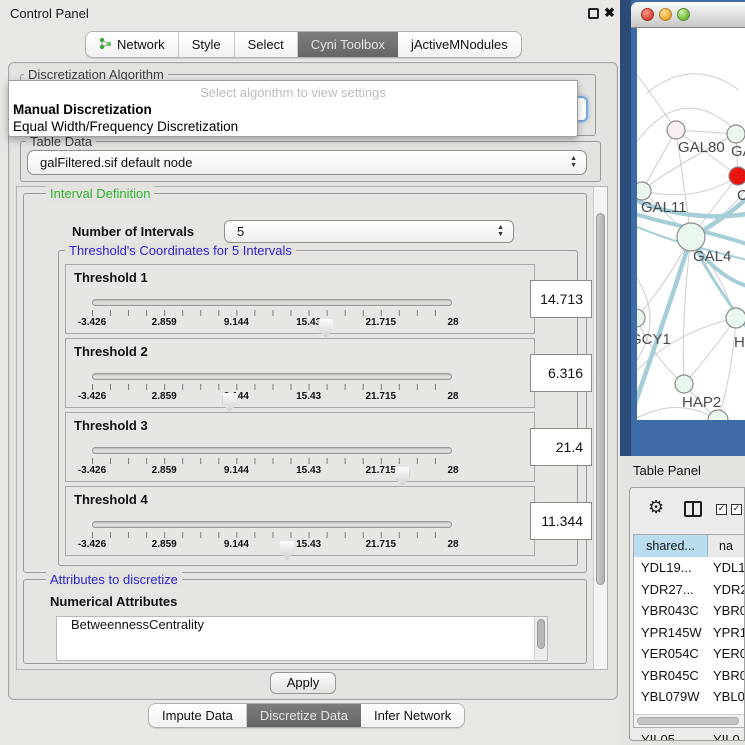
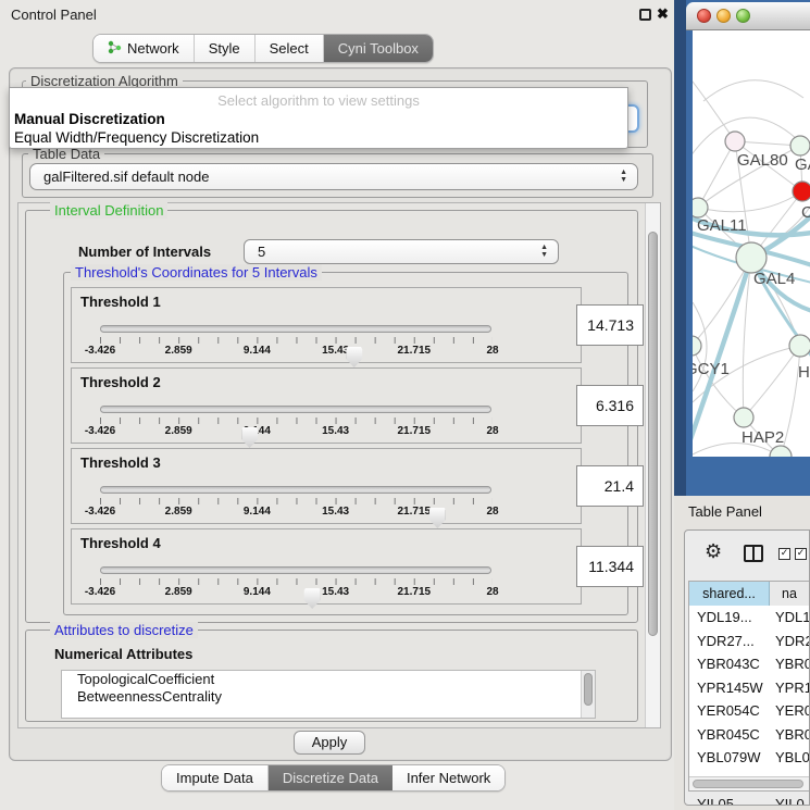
  Control Panel
  ✖
  Network
  Style
  Select
  Cyni Toolbox
- jActiveMNodules
  Discretization Algorithm
  Select algorithm to view settings
  Manual Discretization
  Equal Width/Frequency Discretization
  Table Data
  galFiltered.sif default node
  Interval Definition
  Number of Intervals
  5
  Threshold's Coordinates for 5 Intervals
  Threshold 1
  -3.426
  2.859
  9.144
  15.4
  21.715
  28
  14.713
  Threshold 2
  -3.426
  2.859
  15.43
  21.715
  28
  6.316
  Threshold 3
  -3.426
  2.859
  9.144
  15.43
  21.715
  28
  21.4
  Threshold 4
  -3.426
  2.859
  9.144
  15.43
  21.715
  28
  11.344
  Attributes to discretize
  Numerical Attributes
+ TopologicalCoefficient
  BetweennessCentrality
  Apply
  Impute Data
  Discretize Data
  Infer Network
  GAL80
  C
  GAL11
  GAL4
  CY1
  H
  HAP2
  Table Panel
  ⚙
  ✓
  ✓
  shared...
  na
  YDL19...
  YDL1
  YDR27...
  YDR
  YBR043C
  YBR0
  YPR145W
  YPR1
  YER054C
  YER0
  YBR045C
  YBR0
  YBL079W
  YBL0
  YIL05...
  YIL0
